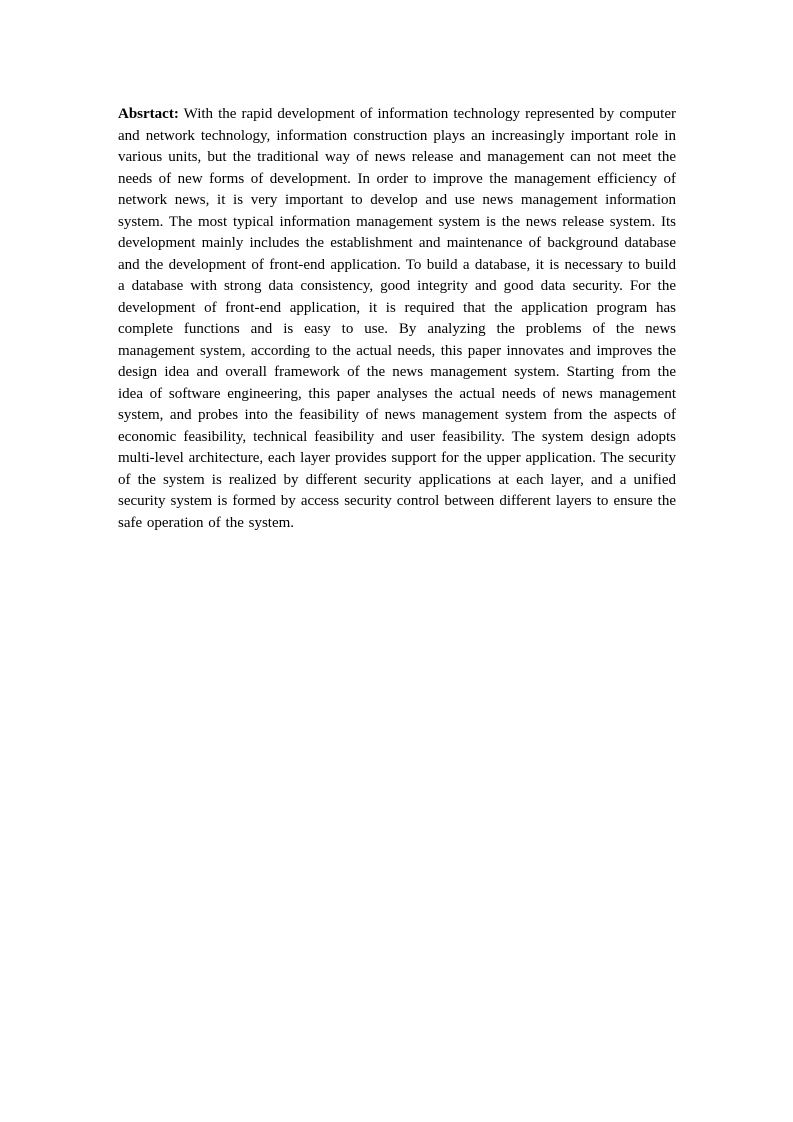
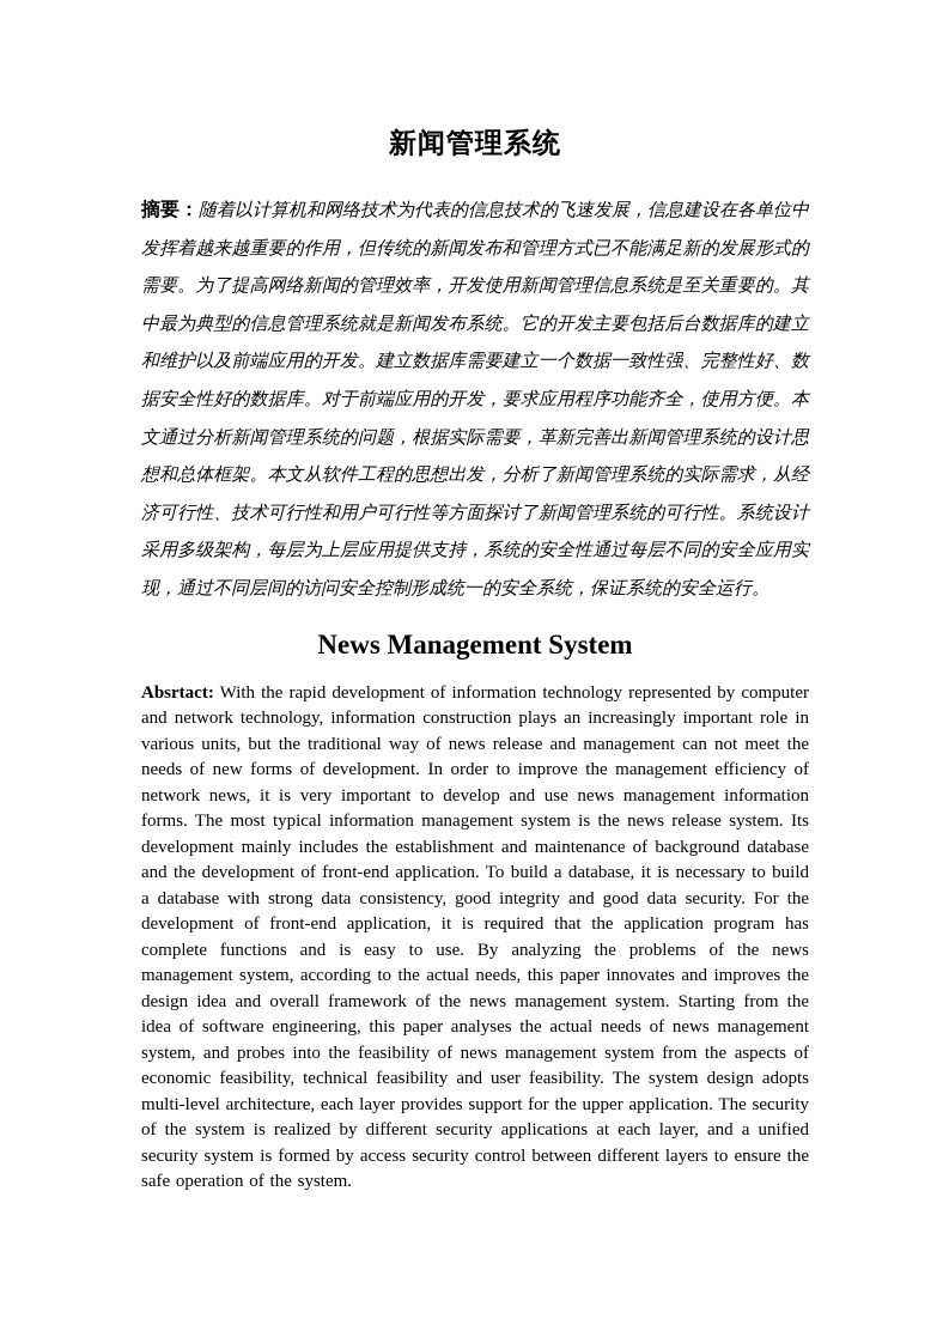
+ 新闻管理系统
+ 摘要：随着以计算机和网络技术为代表的信息技术的飞速发展，信息建设在各单位中发挥着越来越重要的作用，但传统的新闻发布和管理方式已不能满足新的发展形式的需要。为了提高网络新闻的管理效率，开发使用新闻管理信息系统是至关重要的。其中最为典型的信息管理系统就是新闻发布系统。它的开发主要包括后台数据库的建立和维护以及前端应用的开发。建立数据库需要建立一个数据一致性强、完整性好、数据安全性好的数据库。对于前端应用的开发，要求应用程序功能齐全，使用方便。本文通过分析新闻管理系统的问题，根据实际需要，革新完善出新闻管理系统的设计思想和总体框架。本文从软件工程的思想出发，分析了新闻管理系统的实际需求，从经济可行性、技术可行性和用户可行性等方面探讨了新闻管理系统的可行性。系统设计采用多级架构，每层为上层应用提供支持，系统的安全性通过每层不同的安全应用实现，通过不同层间的访问安全控制形成统一的安全系统，保证系统的安全运行。
+ News Management System
- Absrtact: With the rapid development of information technology represented by computer and network technology, information construction plays an increasingly important role in various units, but the traditional way of news release and management can not meet the needs of new forms of development. In order to improve the management efficiency of network news, it is very important to develop and use news management information system. The most typical information management system is the news release system. Its development mainly includes the establishment and maintenance of background database and the development of front-end application. To build a database, it is necessary to build a database with strong data consistency, good integrity and good data security. For the development of front-end application, it is required that the application program has complete functions and is easy to use. By analyzing the problems of the news management system, according to the actual needs, this paper innovates and improves the design idea and overall framework of the news management system. Starting from the idea of software engineering, this paper analyses the actual needs of news management system, and probes into the feasibility of news management system from the aspects of economic feasibility, technical feasibility and user feasibility. The system design adopts multi-level architecture, each layer provides support for the upper application. The security of the system is realized by different security applications at each layer, and a unified security system is formed by access security control between different layers to ensure the safe operation of the system.
+ Absrtact: With the rapid development of information technology represented by computer and network technology, information construction plays an increasingly important role in various units, but the traditional way of news release and management can not meet the needs of new forms of development. In order to improve the management efficiency of network news, it is very important to develop and use news management information forms. The most typical information management system is the news release system. Its development mainly includes the establishment and maintenance of background database and the development of front-end application. To build a database, it is necessary to build a database with strong data consistency, good integrity and good data security. For the development of front-end application, it is required that the application program has complete functions and is easy to use. By analyzing the problems of the news management system, according to the actual needs, this paper innovates and improves the design idea and overall framework of the news management system. Starting from the idea of software engineering, this paper analyses the actual needs of news management system, and probes into the feasibility of news management system from the aspects of economic feasibility, technical feasibility and user feasibility. The system design adopts multi-level architecture, each layer provides support for the upper application. The security of the system is realized by different security applications at each layer, and a unified security system is formed by access security control between different layers to ensure the safe operation of the system.
